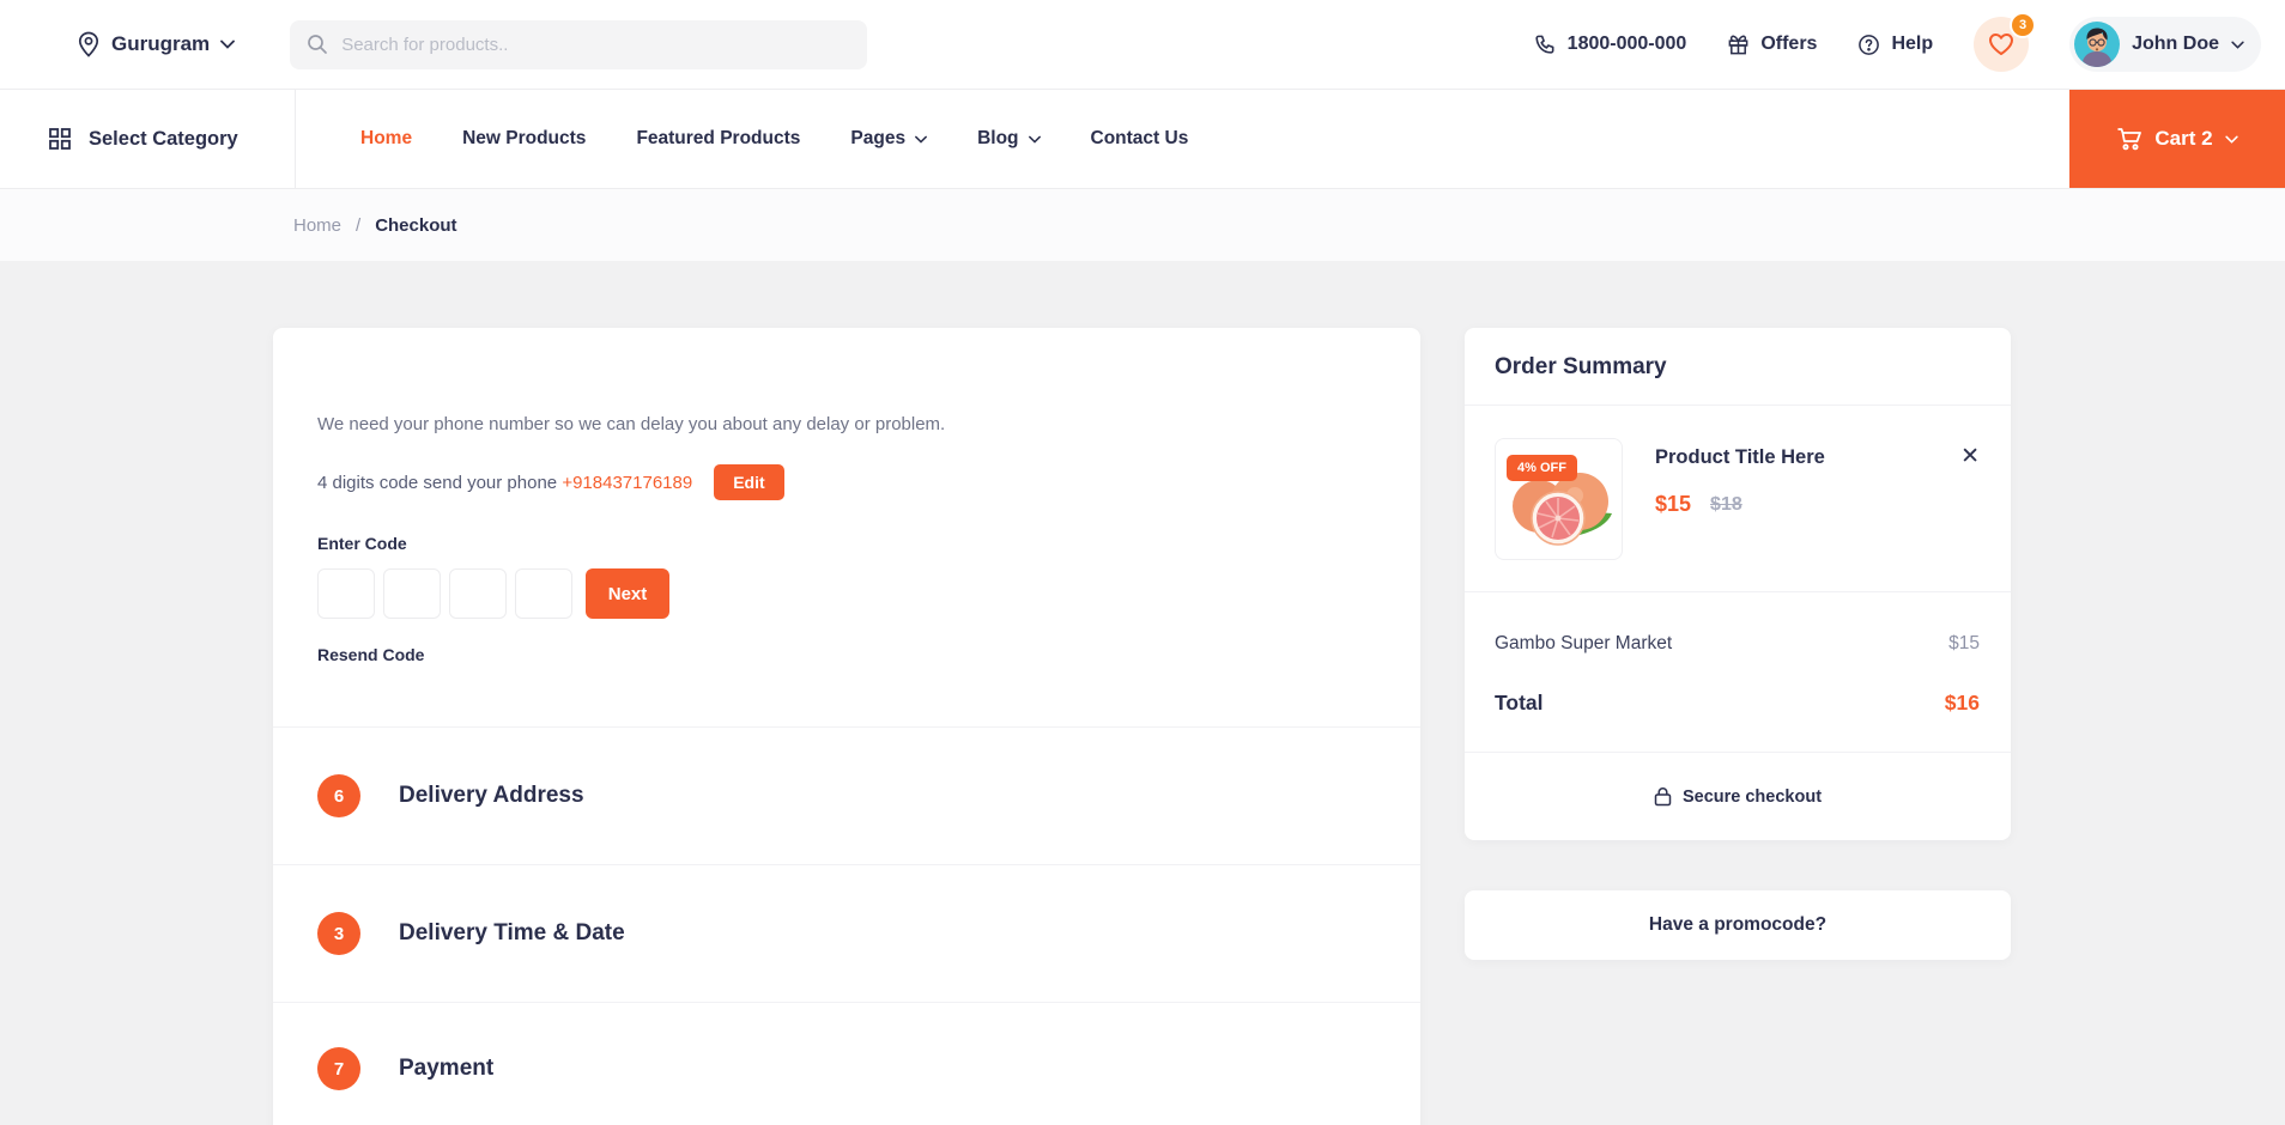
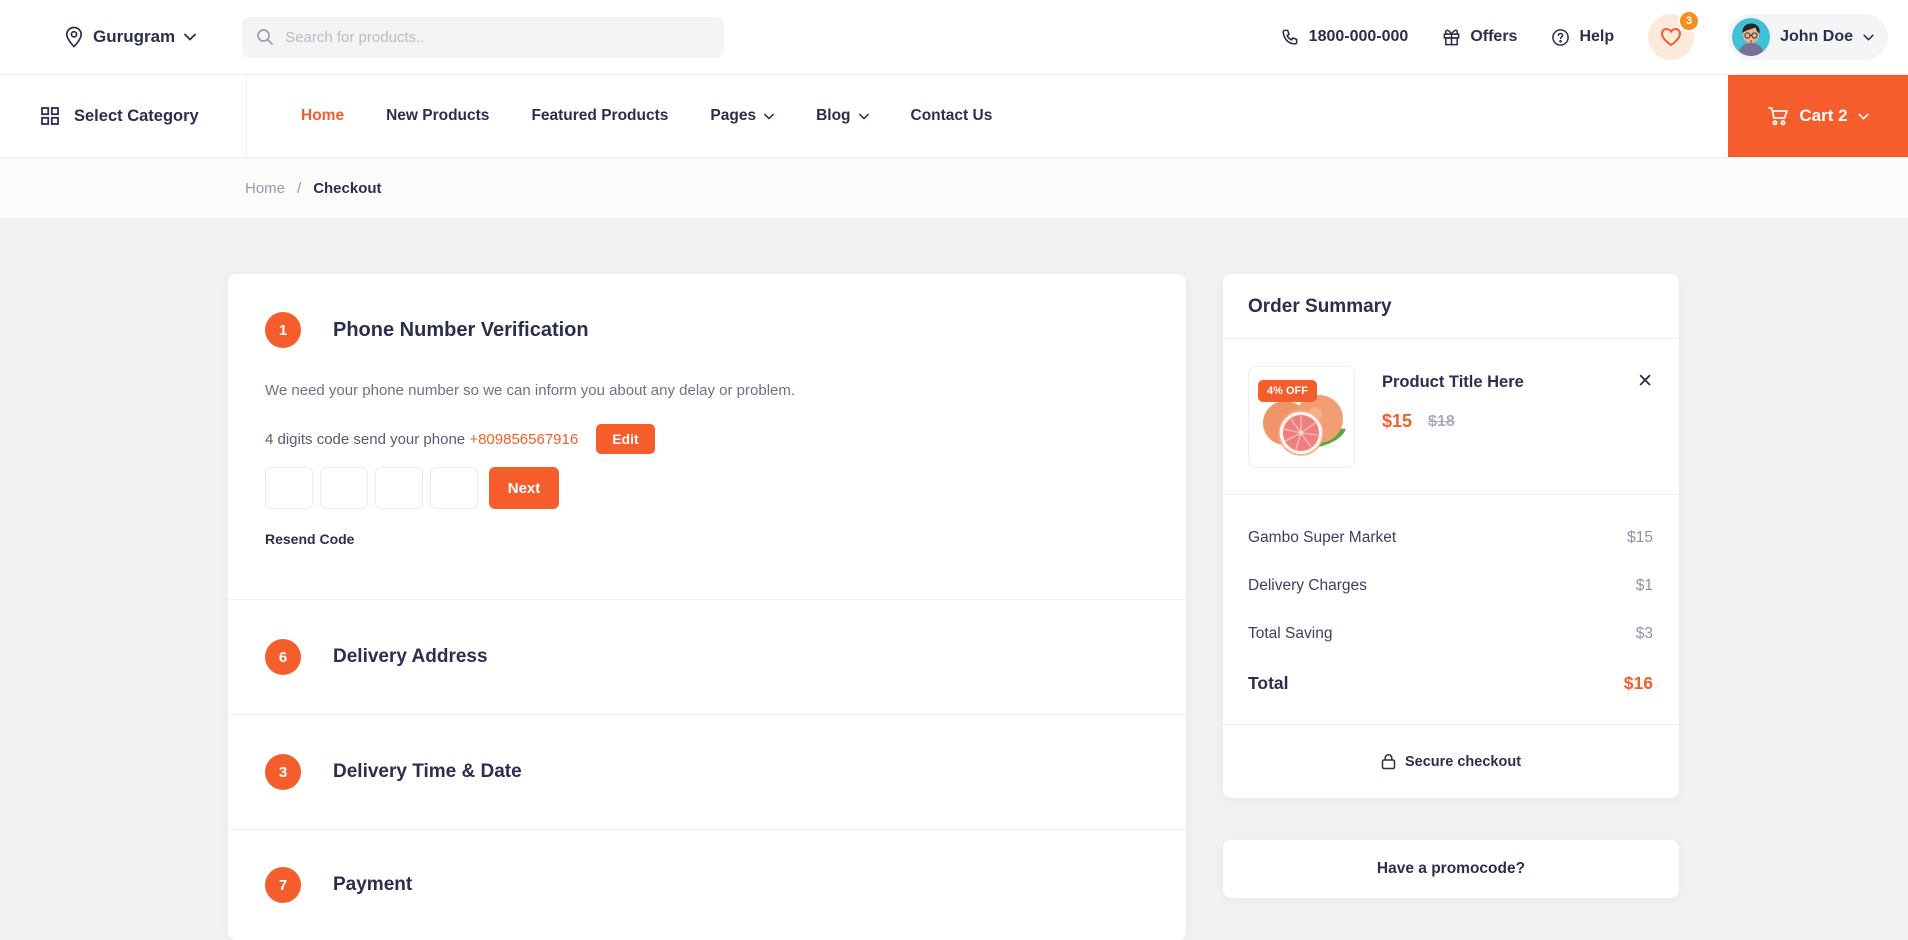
  Gurugram
  Search for products..
  1800-000-000
  Offers
  Help
  3
  John Doe
  Select Category
  Home
  New Products
  Featured Products
  Pages
  Blog
  Contact Us
  Cart 2
  Home
  /
  Checkout
+ 1
+ Phone Number Verification
- We need your phone number so we can delay you about any delay or problem.
+ We need your phone number so we can inform you about any delay or problem.
- 4 digits code send your phone +918437176189
+ 4 digits code send your phone +809856567916
  Edit
- Enter Code
  Next
  Resend Code
  6
  Delivery Address
  3
  Delivery Time & Date
  7
  Payment
  Order Summary
  4% OFF
  Product Title Here
  $15
  $18
  ✕
  Gambo Super Market
  $15
+ Delivery Charges
+ $1
+ Total Saving
+ $3
  Total
  $16
  Secure checkout
  Have a promocode?
